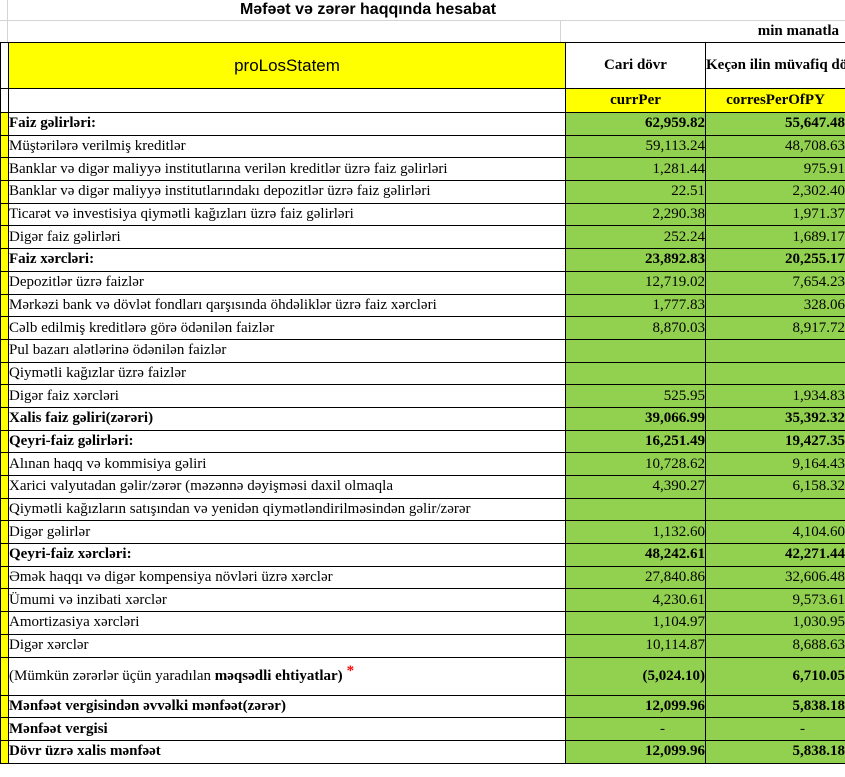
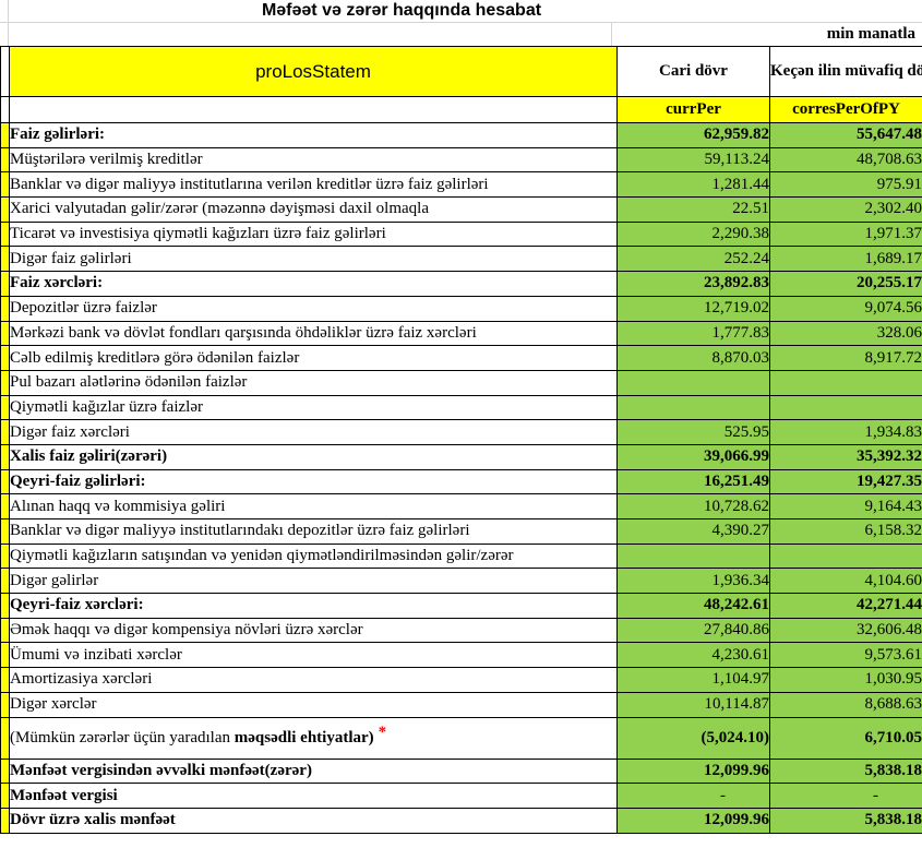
  Məfəət və zərər haqqında hesabat
  min manatla
  	proLosStatem	Cari dövr	Keçən ilin müvafiq dö
  		currPer	corresPerOfPY
  	Faiz gəlirləri:	62,959.82	55,647.48
  	Müştərilərə verilmiş kreditlər	59,113.24	48,708.63
  	Banklar və digər maliyyə institutlarına verilən kreditlər üzrə faiz gəlirləri	1,281.44	975.91
- 	Banklar və digər maliyyə institutlarındakı depozitlər üzrə faiz gəlirləri	22.51	2,302.40
+ 	Xarici valyutadan gəlir/zərər (məzənnə dəyişməsi daxil olmaqla	22.51	2,302.40
  	Ticarət və investisiya qiymətli kağızları üzrə faiz gəlirləri	2,290.38	1,971.37
  	Digər faiz gəlirləri	252.24	1,689.17
  	Faiz xərcləri:	23,892.83	20,255.17
- 	Depozitlər üzrə faizlər	12,719.02	7,654.23
+ 	Depozitlər üzrə faizlər	12,719.02	9,074.56
  	Mərkəzi bank və dövlət fondları qarşısında öhdəliklər üzrə faiz xərcləri	1,777.83	328.06
  	Cəlb edilmiş kreditlərə görə ödənilən faizlər	8,870.03	8,917.72
  	Pul bazarı alətlərinə ödənilən faizlər
  	Qiymətli kağızlar üzrə faizlər
  	Digər faiz xərcləri	525.95	1,934.83
  	Xalis faiz gəliri(zərəri)	39,066.99	35,392.32
  	Qeyri-faiz gəlirləri:	16,251.49	19,427.35
  	Alınan haqq və kommisiya gəliri	10,728.62	9,164.43
- 	Xarici valyutadan gəlir/zərər (məzənnə dəyişməsi daxil olmaqla	4,390.27	6,158.32
+ 	Banklar və digər maliyyə institutlarındakı depozitlər üzrə faiz gəlirləri	4,390.27	6,158.32
  	Qiymətli kağızların satışından və yenidən qiymətləndirilməsindən gəlir/zərər
- 	Digər gəlirlər	1,132.60	4,104.60
+ 	Digər gəlirlər	1,936.34	4,104.60
  	Qeyri-faiz xərcləri:	48,242.61	42,271.44
  	Əmək haqqı və digər kompensiya növləri üzrə xərclər	27,840.86	32,606.48
  	Ümumi və inzibati xərclər	4,230.61	9,573.61
  	Amortizasiya xərcləri	1,104.97	1,030.95
  	Digər xərclər	10,114.87	8,688.63
  	(Mümkün zərərlər üçün yaradılan məqsədli ehtiyatlar) *	(5,024.10)	6,710.05
  	Mənfəət vergisindən əvvəlki mənfəət(zərər)	12,099.96	5,838.18
  	Mənfəət vergisi	-	-
  	Dövr üzrə xalis mənfəət	12,099.96	5,838.18
